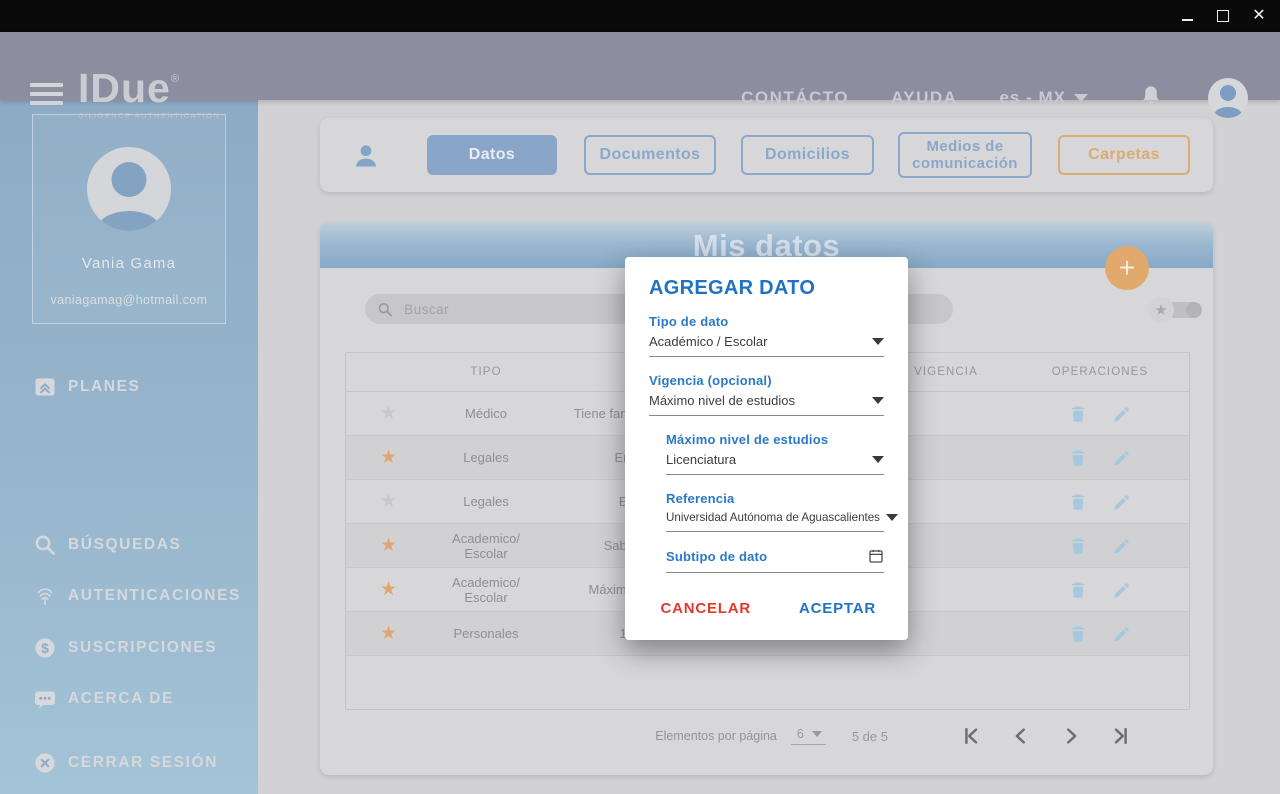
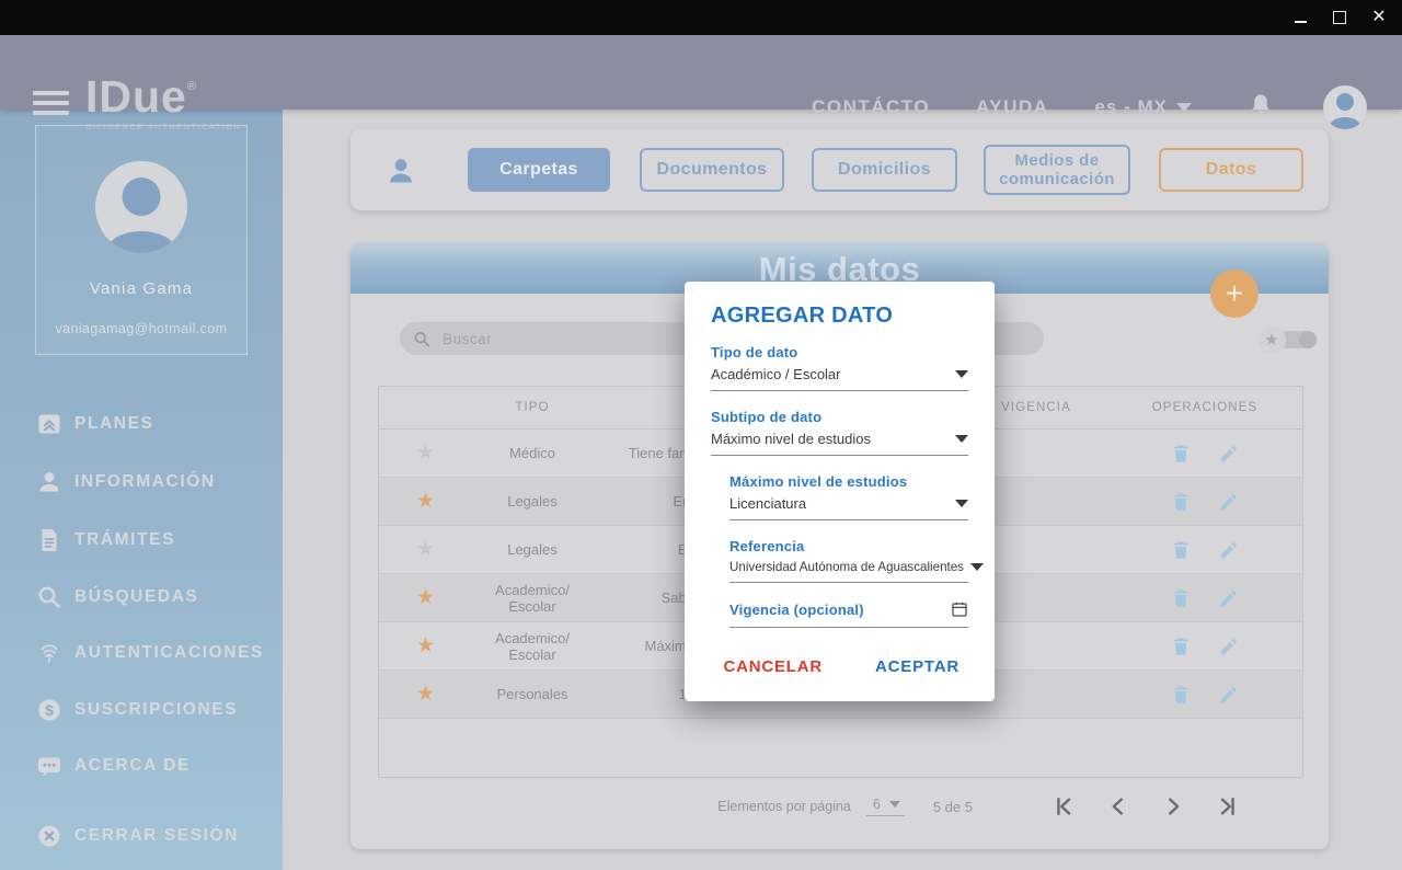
  ✕
  IDue®
  DILIGENCE AUTHENTICATION
  CONTÁCTO
  AYUDA
  es - MX
  Vania Gama
  vaniagamag@hotmail.com
  PLANES
+ INFORMACIÓN
+ TRÁMITES
  BÚSQUEDAS
  AUTENTICACIONES
  $
  SUSCRIPCIONES
  ACERCA DE
  CERRAR SESIÓN
- Datos
+ Carpetas
  Documentos
  Domicilios
  Medios de comunicación
- Carpetas
+ Datos
  Mis datos
  +
  Buscar
  ★
  TIPO
  VIGENCIA
  OPERACIONES
  Médico
  Tiene fa
  ★
  Legales
  Legales
  ★
  Academico/ Escolar
  Sab
  ★
  Academico/ Escolar
  Máxim
  ★
  Personales
  Elementos por página
  6
  5 de 5
  AGREGAR DATO
  Tipo de dato
  Académico / Escolar
- Vigencia (opcional)
+ Subtipo de dato
  Máximo nivel de estudios
  Máximo nivel de estudios
  Licenciatura
  Referencia
  Universidad Autónoma de Aguascalientes
- Subtipo de dato
+ Vigencia (opcional)
  CANCELAR
  ACEPTAR
